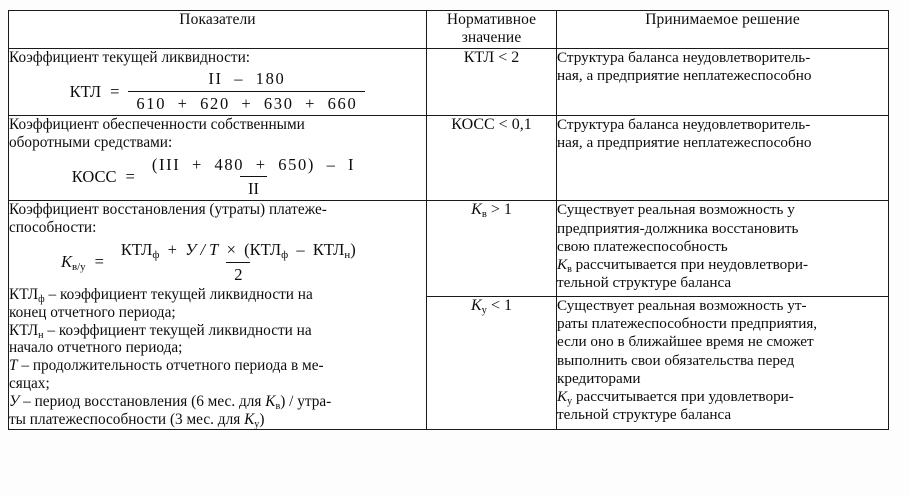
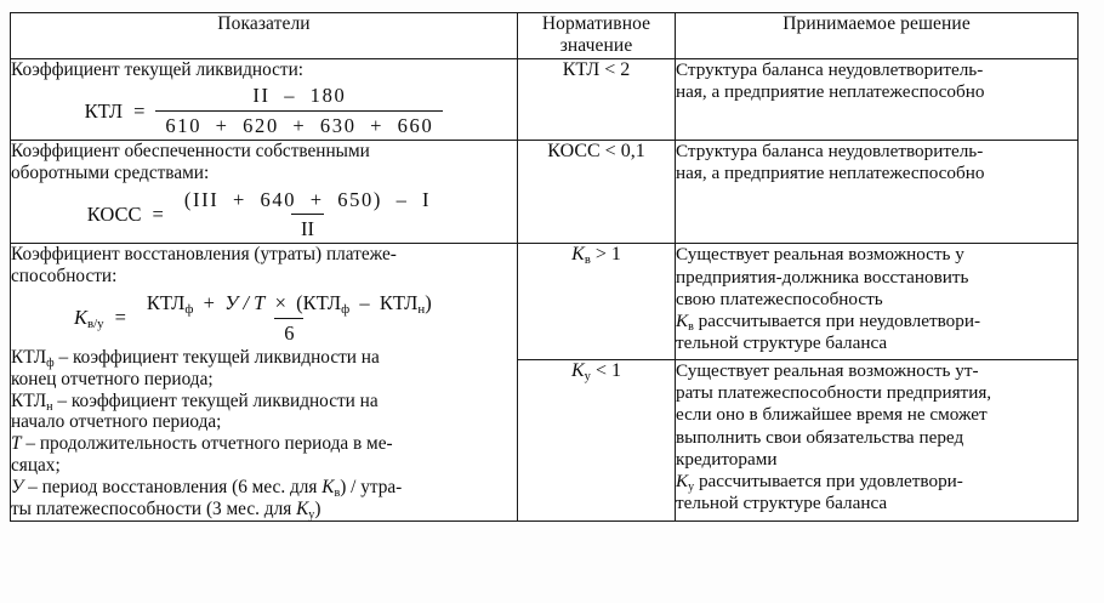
  Показатели	Нормативное значение	Принимаемое решение
  Коэффициент текущей ликвидности: КТЛ = II – 180 610 + 620 + 630 + 660	КТЛ < 2	Структура баланса неудовлетворитель- ная, а предприятие неплатежеспособно
- Коэффициент обеспеченности собственными оборотными средствами: КОСС = (III + 480 + 650) – I II	КОСС < 0,1	Структура баланса неудовлетворитель- ная, а предприятие неплатежеспособно
+ Коэффициент обеспеченности собственными оборотными средствами: КОСС = (III + 640 + 650) – I II	КОСС < 0,1	Структура баланса неудовлетворитель- ная, а предприятие неплатежеспособно
- Коэффициент восстановления (утраты) платеже- способности: Kв/у = КТЛф + У / Т × (КТЛф – КТЛн) 2 КТЛф – коэффициент текущей ликвидности на конец отчетного периода; КТЛн – коэффициент текущей ликвидности на начало отчетного периода; Т – продолжительность отчетного периода в ме- сяцах; У – период восстановления (6 мес. для Kв) / утра- ты платежеспособности (3 мес. для Kу)	Kв > 1	Существует реальная возможность у предприятия-должника восстановить свою платежеспособность Kв рассчитывается при неудовлетвори- тельной структуре баланса
+ Коэффициент восстановления (утраты) платеже- способности: Kв/у = КТЛф + У / Т × (КТЛф – КТЛн) 6 КТЛф – коэффициент текущей ликвидности на конец отчетного периода; КТЛн – коэффициент текущей ликвидности на начало отчетного периода; Т – продолжительность отчетного периода в ме- сяцах; У – период восстановления (6 мес. для Kв) / утра- ты платежеспособности (3 мес. для Kу)	Kв > 1	Существует реальная возможность у предприятия-должника восстановить свою платежеспособность Kв рассчитывается при неудовлетвори- тельной структуре баланса
  Kу < 1	Существует реальная возможность ут- раты платежеспособности предприятия, если оно в ближайшее время не сможет выполнить свои обязательства перед кредиторами Kу рассчитывается при удовлетвори- тельной структуре баланса
